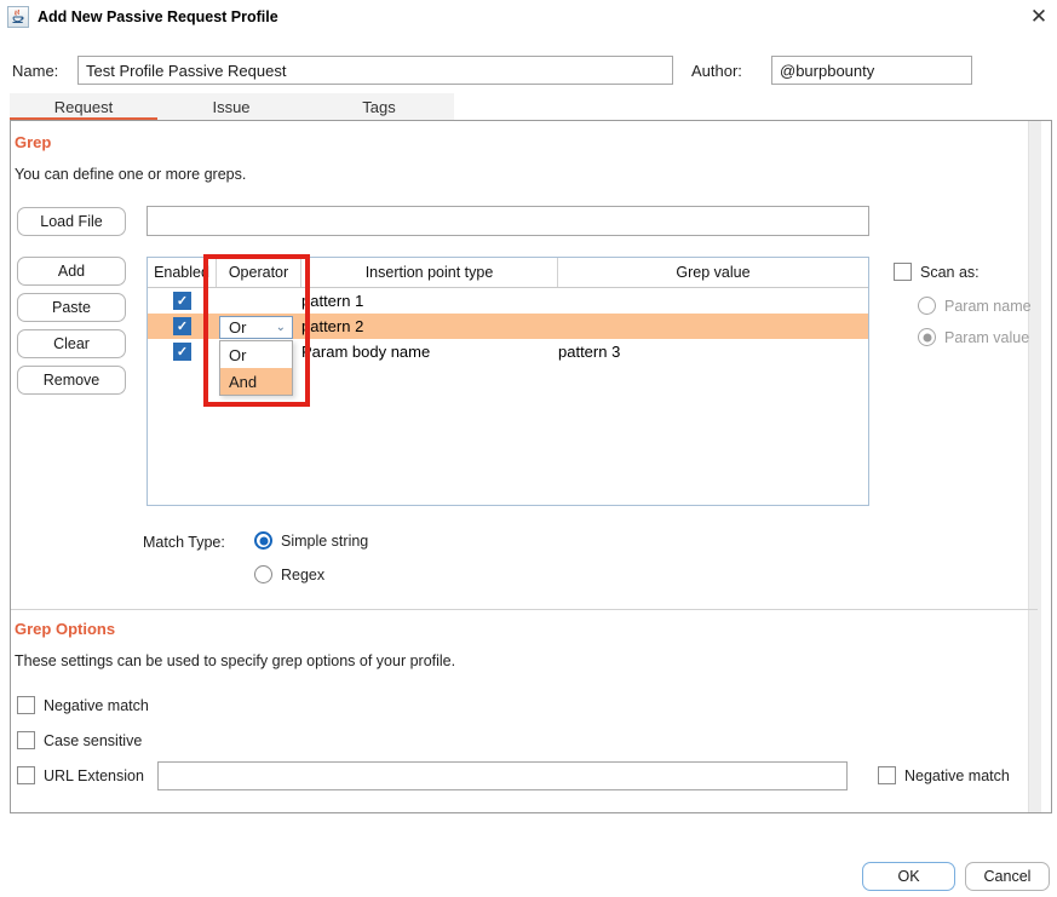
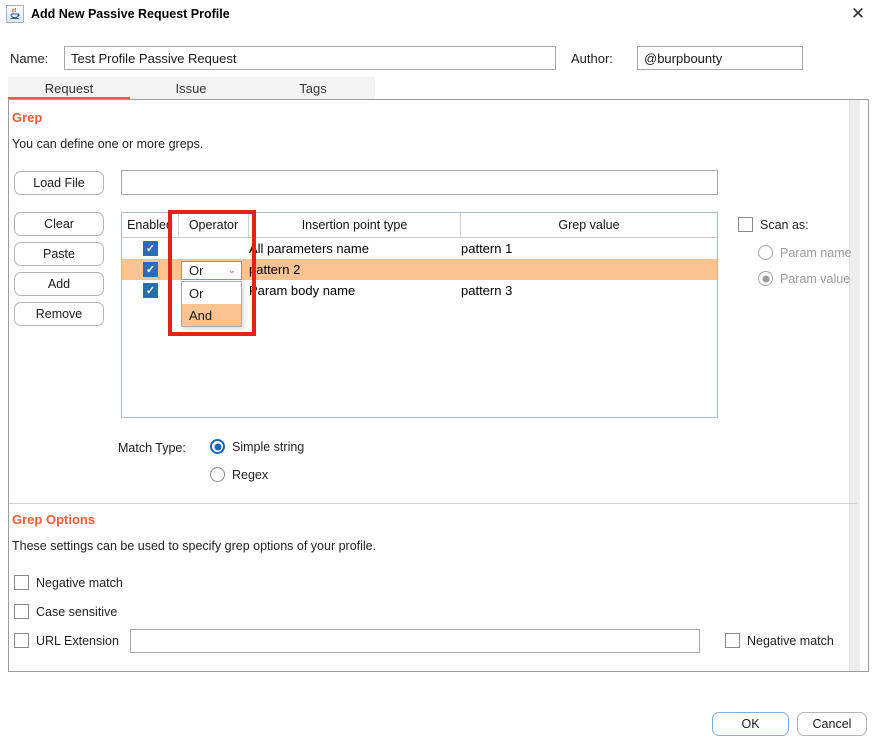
  Add New Passive Request Profile
  ✕
  Name:
  Test Profile Passive Request
  Author:
  @burpbounty
  Request
  Issue
  Tags
  Grep
  You can define one or more greps.
  Load File
- Add
+ Clear
  Paste
- Clear
+ Add
  Remove
  Enabled
  Operator
  Insertion point type
  Grep value
  ✓
+ All parameters name
  pattern 1
  ✓
  pattern 2
  ✓
  Param body name
  pattern 3
  Or
  ⌄
  Or
  And
  Scan as:
  Param name
  Param value
  Match Type:
  Simple string
  Regex
  Grep Options
  These settings can be used to specify grep options of your profile.
  Negative match
  Case sensitive
  URL Extension
  Negative match
  OK
  Cancel
